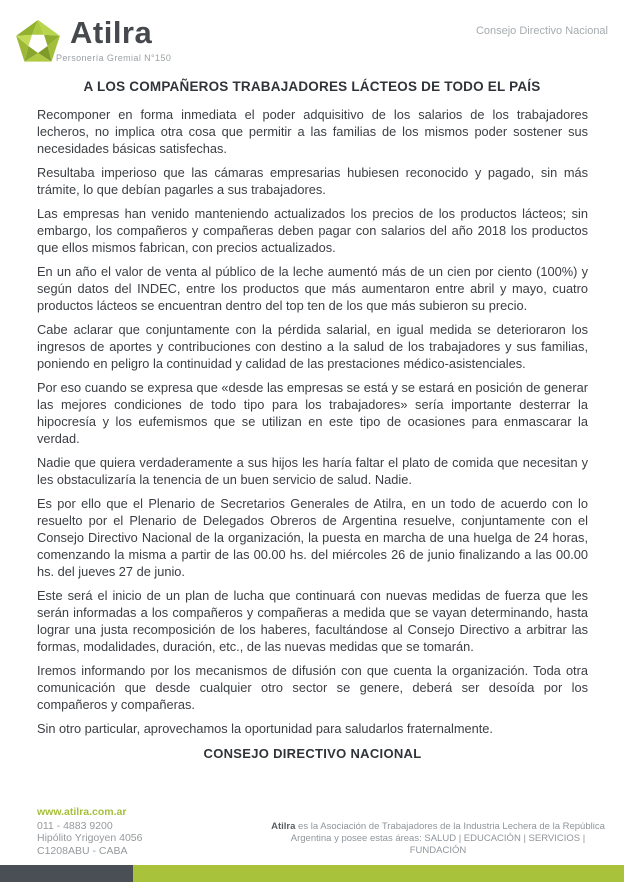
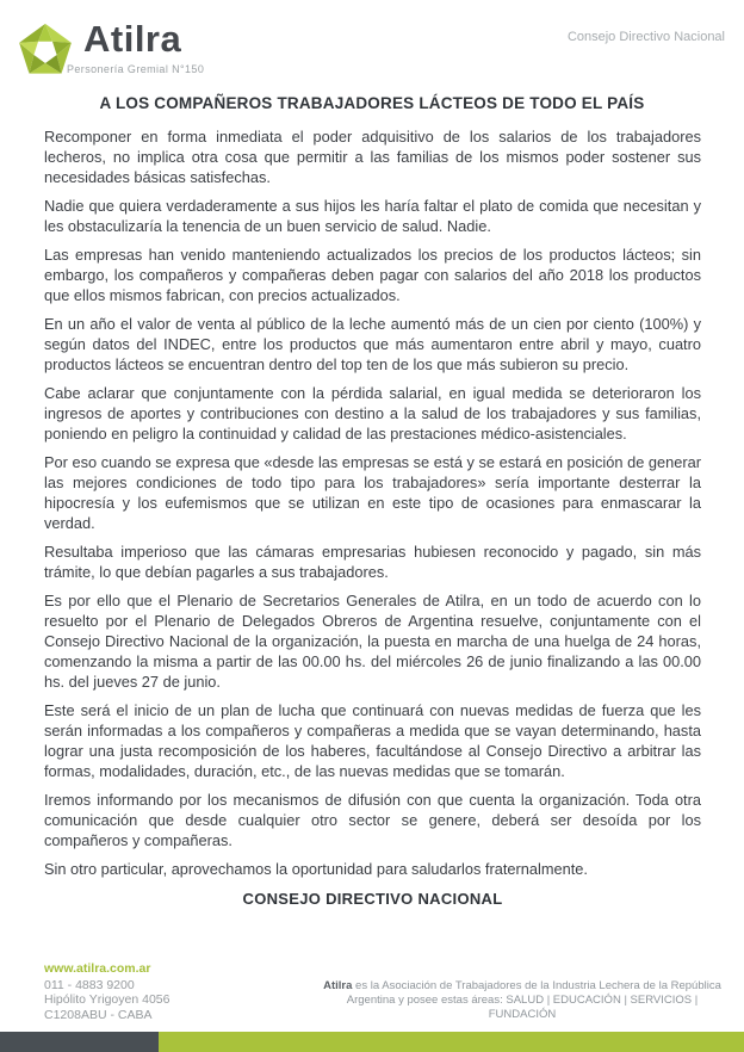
  Atilra
  Personería Gremial N°150
  Consejo Directivo Nacional
  A LOS COMPAÑEROS TRABAJADORES LÁCTEOS DE TODO EL PAÍS
  Recomponer en forma inmediata el poder adquisitivo de los salarios de los trabajadores lecheros, no implica otra cosa que permitir a las familias de los mismos poder sostener sus necesidades básicas satisfechas.
- Resultaba imperioso que las cámaras empresarias hubiesen reconocido y pagado, sin más trámite, lo que debían pagarles a sus trabajadores.
+ Nadie que quiera verdaderamente a sus hijos les haría faltar el plato de comida que necesitan y les obstaculizaría la tenencia de un buen servicio de salud. Nadie.
  Las empresas han venido manteniendo actualizados los precios de los productos lácteos; sin embargo, los compañeros y compañeras deben pagar con salarios del año 2018 los productos que ellos mismos fabrican, con precios actualizados.
  En un año el valor de venta al público de la leche aumentó más de un cien por ciento (100%) y según datos del INDEC, entre los productos que más aumentaron entre abril y mayo, cuatro productos lácteos se encuentran dentro del top ten de los que más subieron su precio.
  Cabe aclarar que conjuntamente con la pérdida salarial, en igual medida se deterioraron los ingresos de aportes y contribuciones con destino a la salud de los trabajadores y sus familias, poniendo en peligro la continuidad y calidad de las prestaciones médico-asistenciales.
  Por eso cuando se expresa que «desde las empresas se está y se estará en posición de generar las mejores condiciones de todo tipo para los trabajadores» sería importante desterrar la hipocresía y los eufemismos que se utilizan en este tipo de ocasiones para enmascarar la verdad.
- Nadie que quiera verdaderamente a sus hijos les haría faltar el plato de comida que necesitan y les obstaculizaría la tenencia de un buen servicio de salud. Nadie.
+ Resultaba imperioso que las cámaras empresarias hubiesen reconocido y pagado, sin más trámite, lo que debían pagarles a sus trabajadores.
  Es por ello que el Plenario de Secretarios Generales de Atilra, en un todo de acuerdo con lo resuelto por el Plenario de Delegados Obreros de Argentina resuelve, conjuntamente con el Consejo Directivo Nacional de la organización, la puesta en marcha de una huelga de 24 horas, comenzando la misma a partir de las 00.00 hs. del miércoles 26 de junio finalizando a las 00.00 hs. del jueves 27 de junio.
  Este será el inicio de un plan de lucha que continuará con nuevas medidas de fuerza que les serán informadas a los compañeros y compañeras a medida que se vayan determinando, hasta lograr una justa recomposición de los haberes, facultándose al Consejo Directivo a arbitrar las formas, modalidades, duración, etc., de las nuevas medidas que se tomarán.
  Iremos informando por los mecanismos de difusión con que cuenta la organización. Toda otra comunicación que desde cualquier otro sector se genere, deberá ser desoída por los compañeros y compañeras.
  Sin otro particular, aprovechamos la oportunidad para saludarlos fraternalmente.
  CONSEJO DIRECTIVO NACIONAL
  www.atilra.com.ar
  011 - 4883 9200
  Hipólito Yrigoyen 4056
  C1208ABU - CABA
  Atilra es la Asociación de Trabajadores de la Industria Lechera de la República Argentina y posee estas áreas: SALUD | EDUCACIÓN | SERVICIOS | FUNDACIÓN
